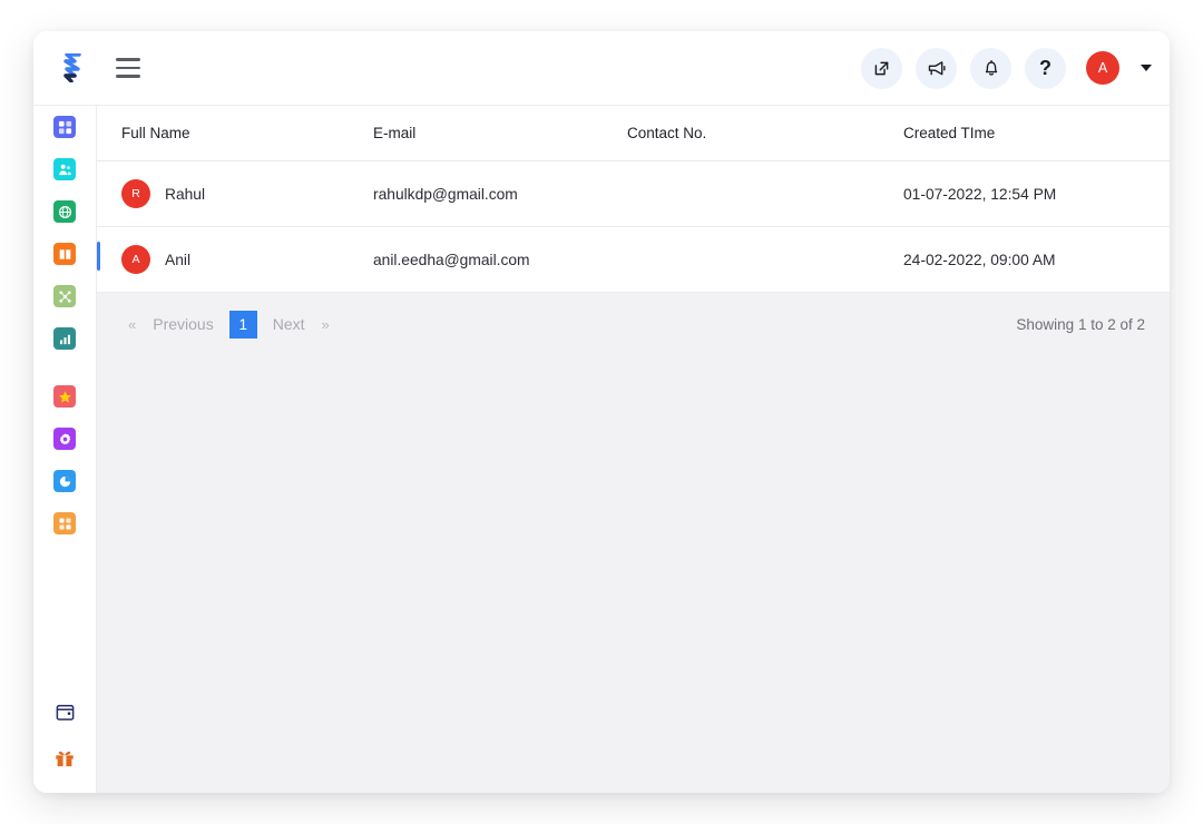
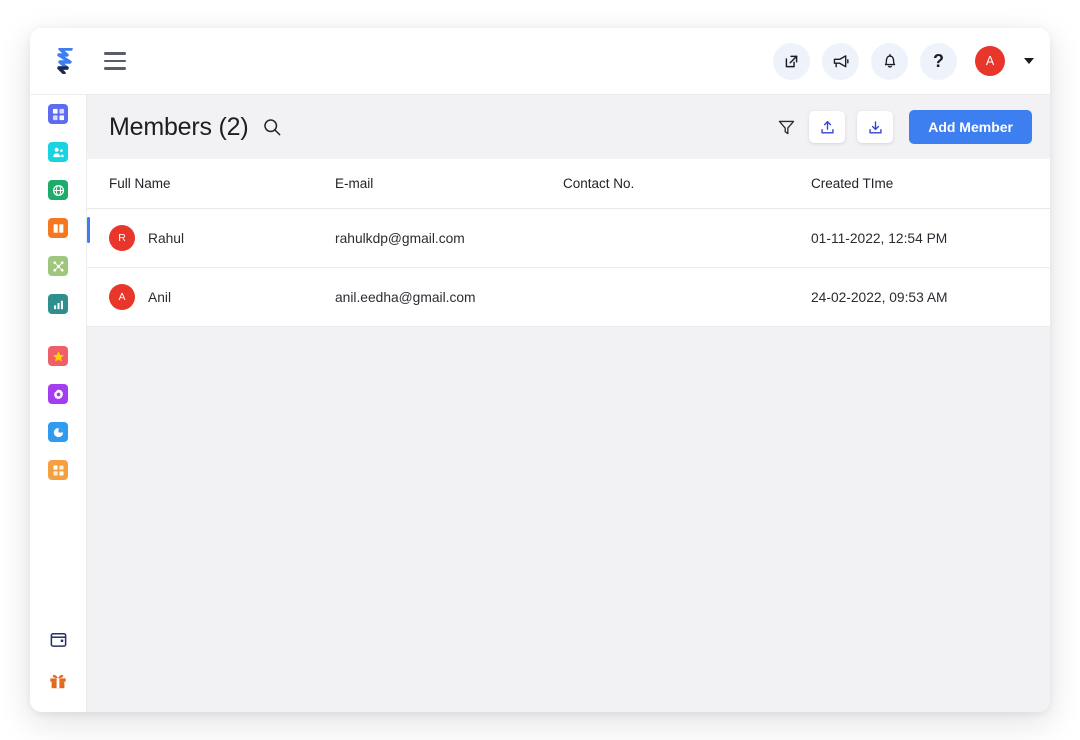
  ?
  A
+ Members (2)
+ Add Member
  Full Name	E-mail	Contact No.	Created TIme
- R Rahul	rahulkdp@gmail.com		01-07-2022, 12:54 PM
+ R Rahul	rahulkdp@gmail.com		01-11-2022, 12:54 PM
- A Anil	anil.eedha@gmail.com		24-02-2022, 09:00 AM
+ A Anil	anil.eedha@gmail.com		24-02-2022, 09:53 AM
- «
- Previous
- 1
- Next
- »
- Showing 1 to 2 of 2
